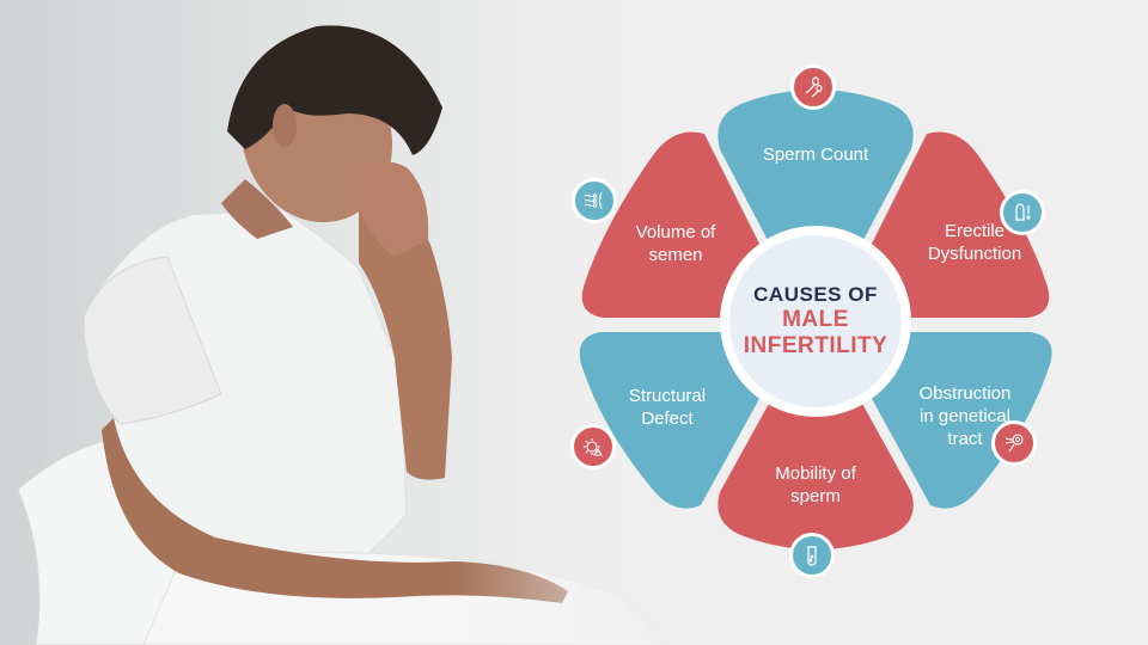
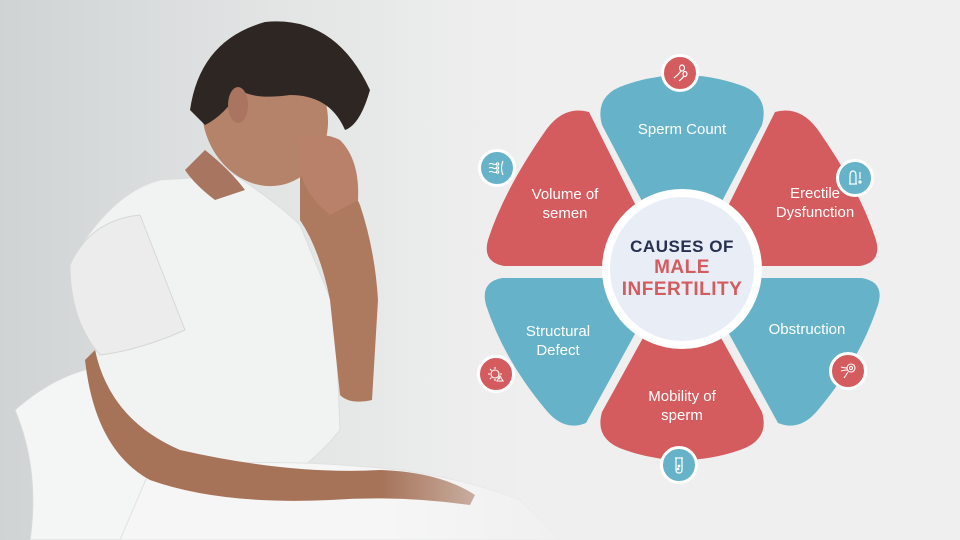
  CAUSES OF
  MALE
  INFERTILITY
  Sperm Count
  Erectile
  Dysfunction
  Obstruction
- in genetical
- tract
  Mobility of
  sperm
  Structural
  Defect
  Volume of
  semen
